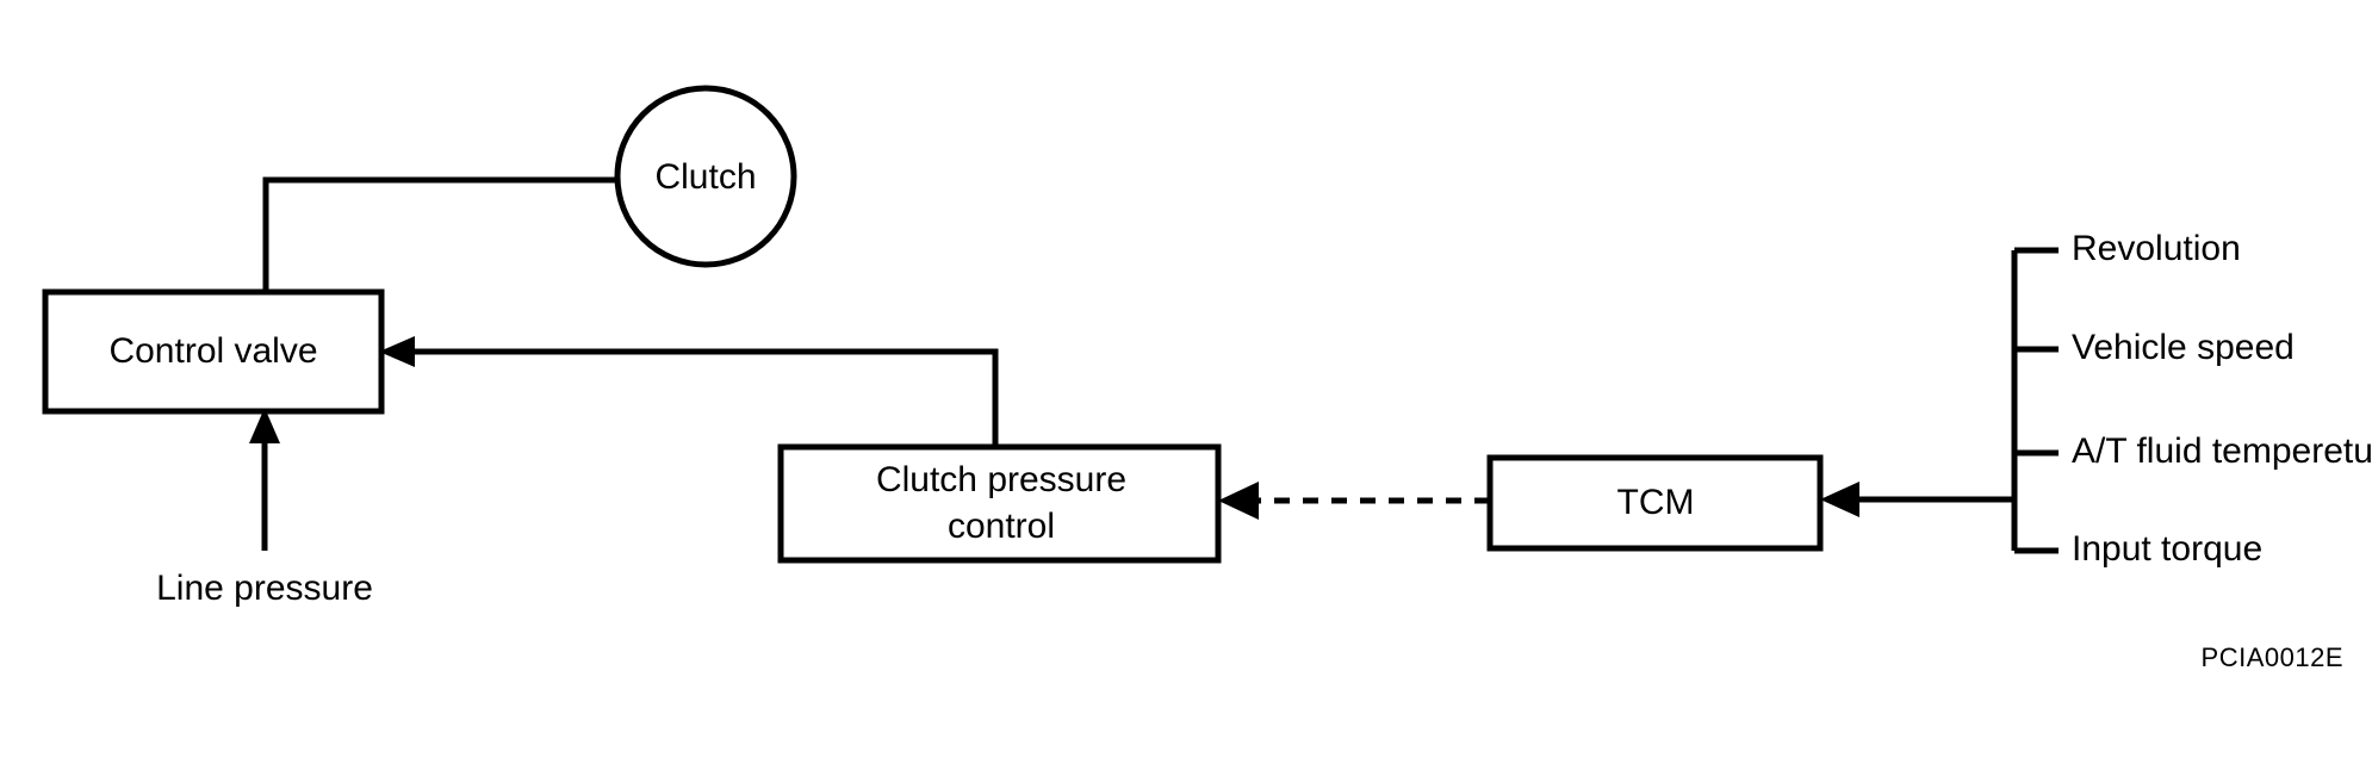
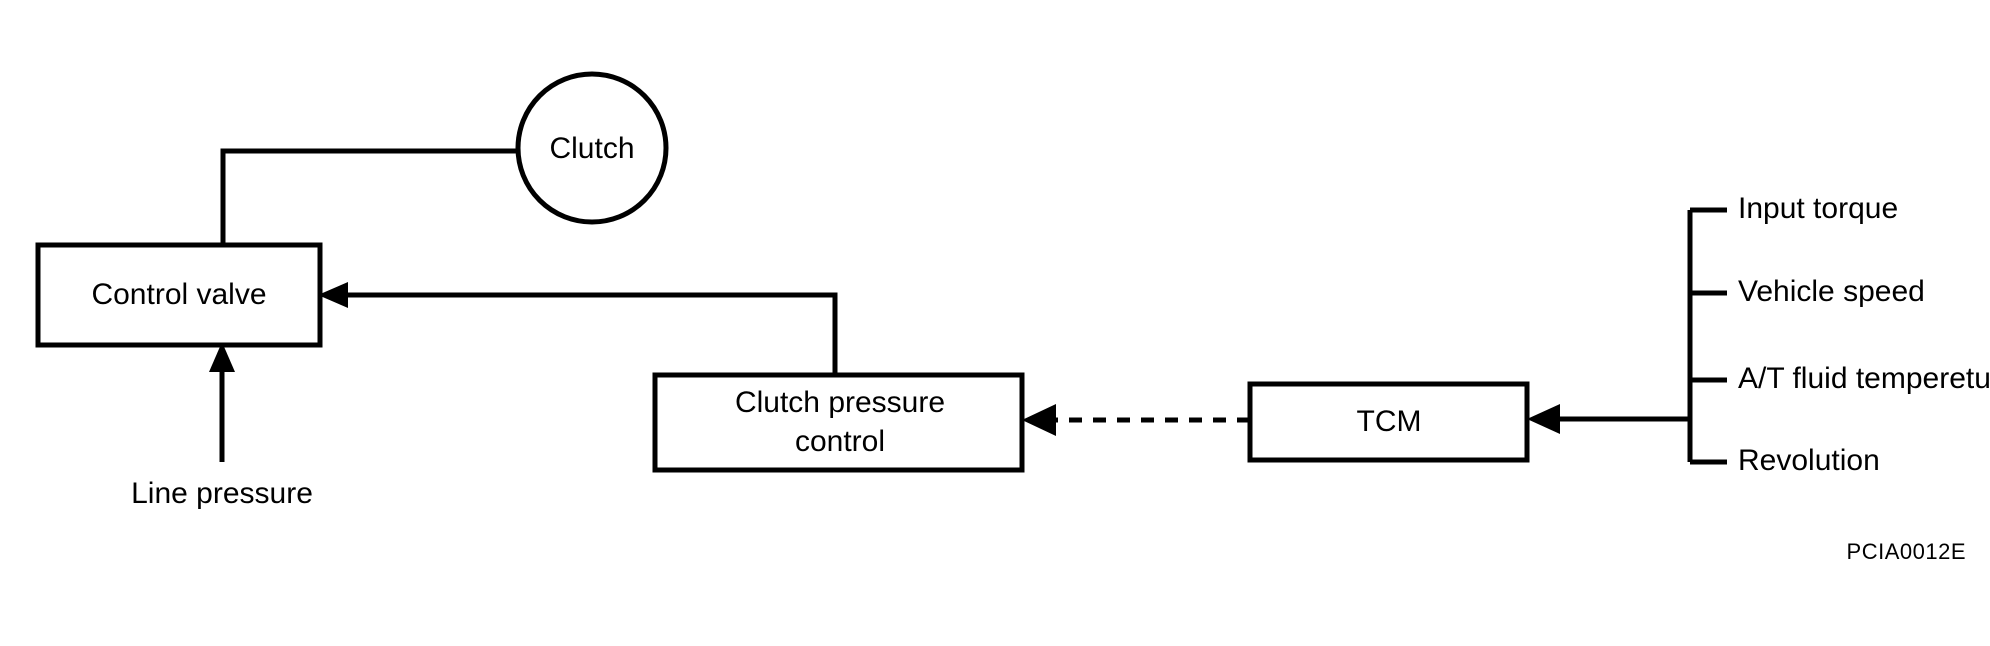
  Control valve
  Clutch
  Clutch pressure
  control
  TCM
  Line pressure
- Revolution
+ Input torque
  Vehicle speed
  A/T fluid temperetu
- Input torque
+ Revolution
  PCIA0012E
